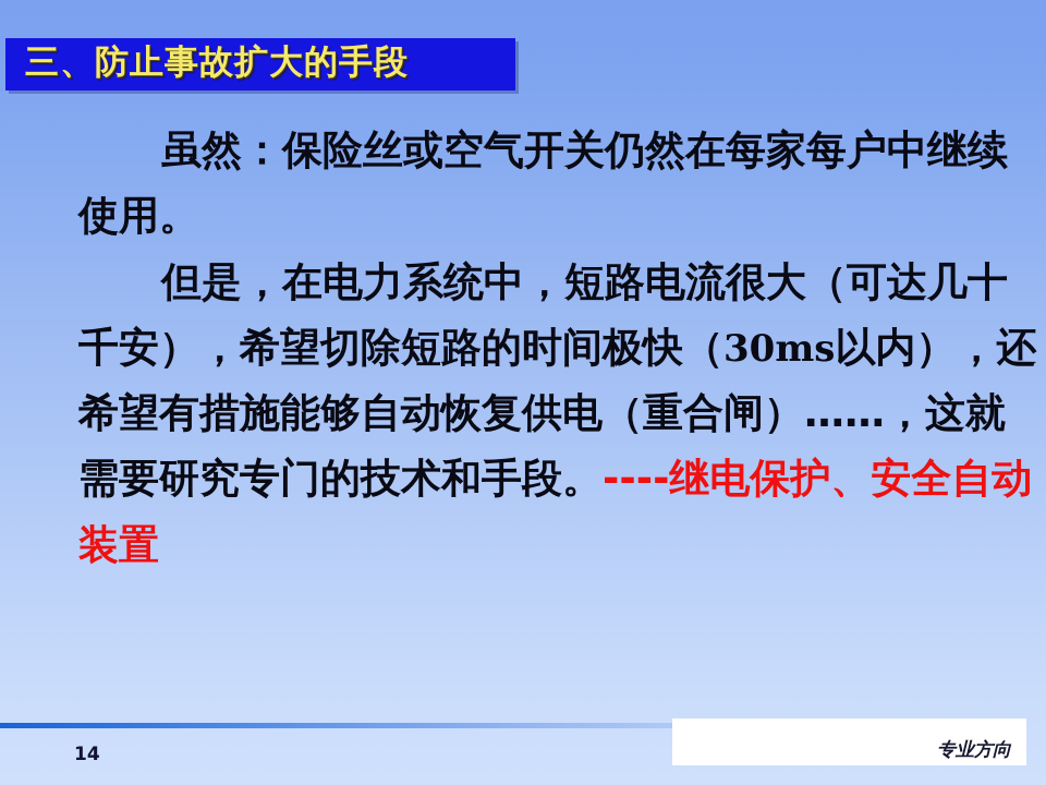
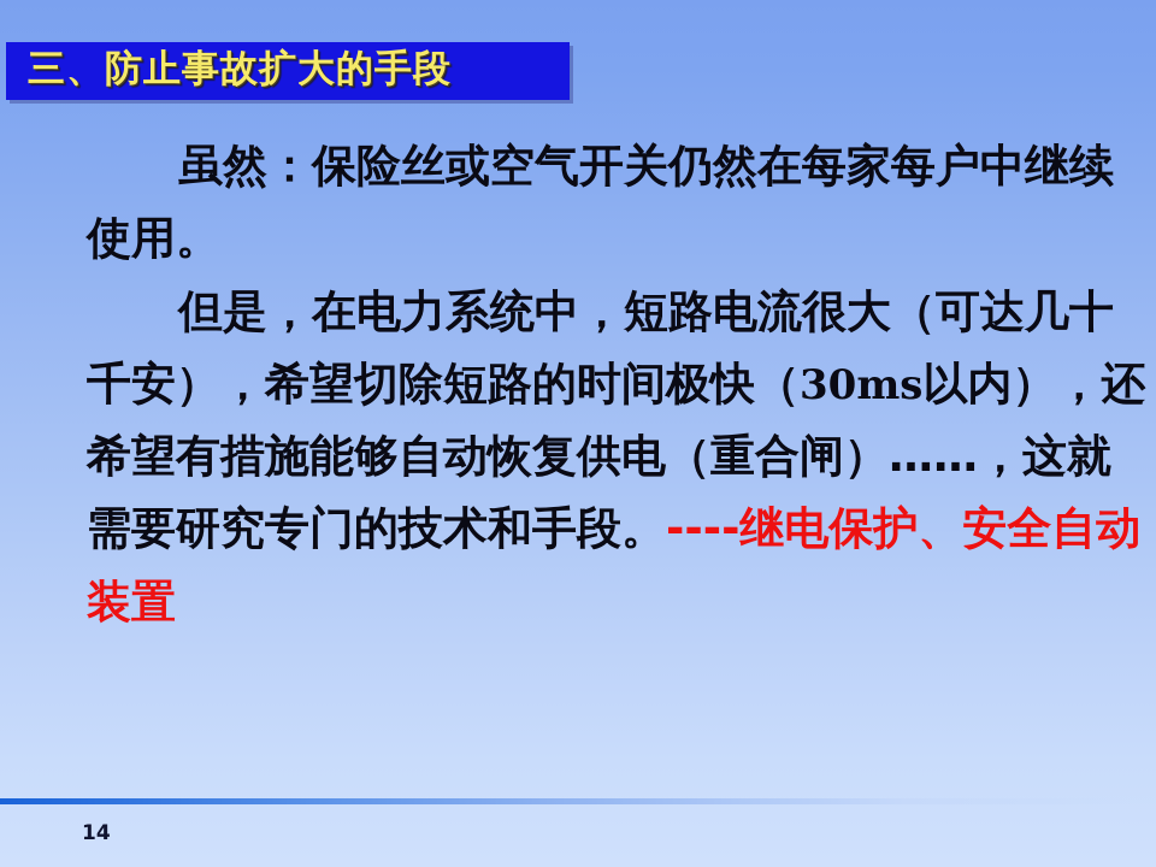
  三、防止事故扩大的手段
  虽然：保险丝或空气开关仍然在每家每户中继续使用。
  但是，在电力系统中，短路电流很大（可达几十千安），希望切除短路的时间极快（30ms以内），还希望有措施能够自动恢复供电（重合闸）……，这就需要研究专门的技术和手段。----继电保护、安全自动装置
  14
- 专业方向
